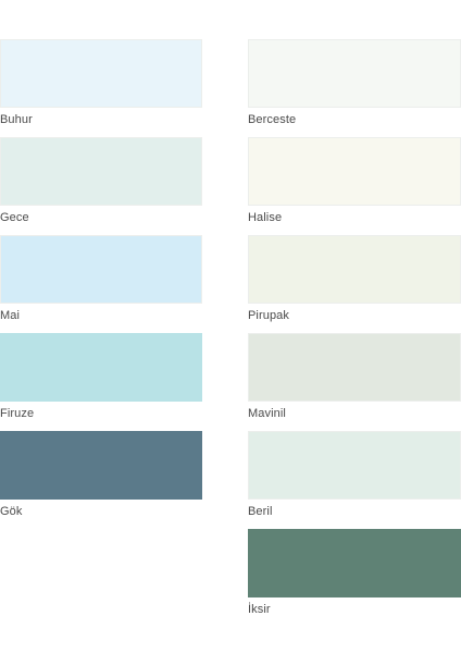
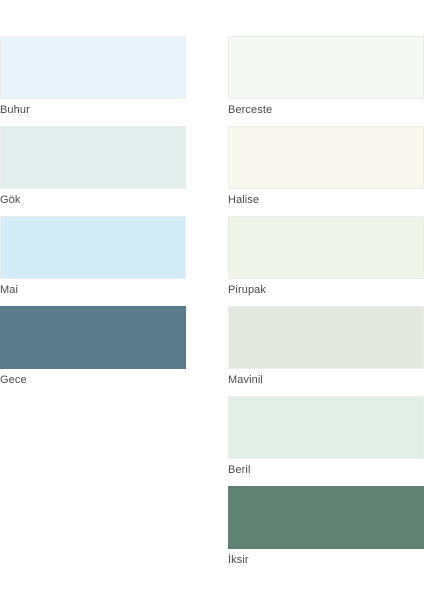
  Buhur
- Gece
+ Gök
  Mai
- Firuze
- Gök
+ Gece
  Berceste
  Halise
  Pirupak
  Mavinil
  Beril
  İksir
